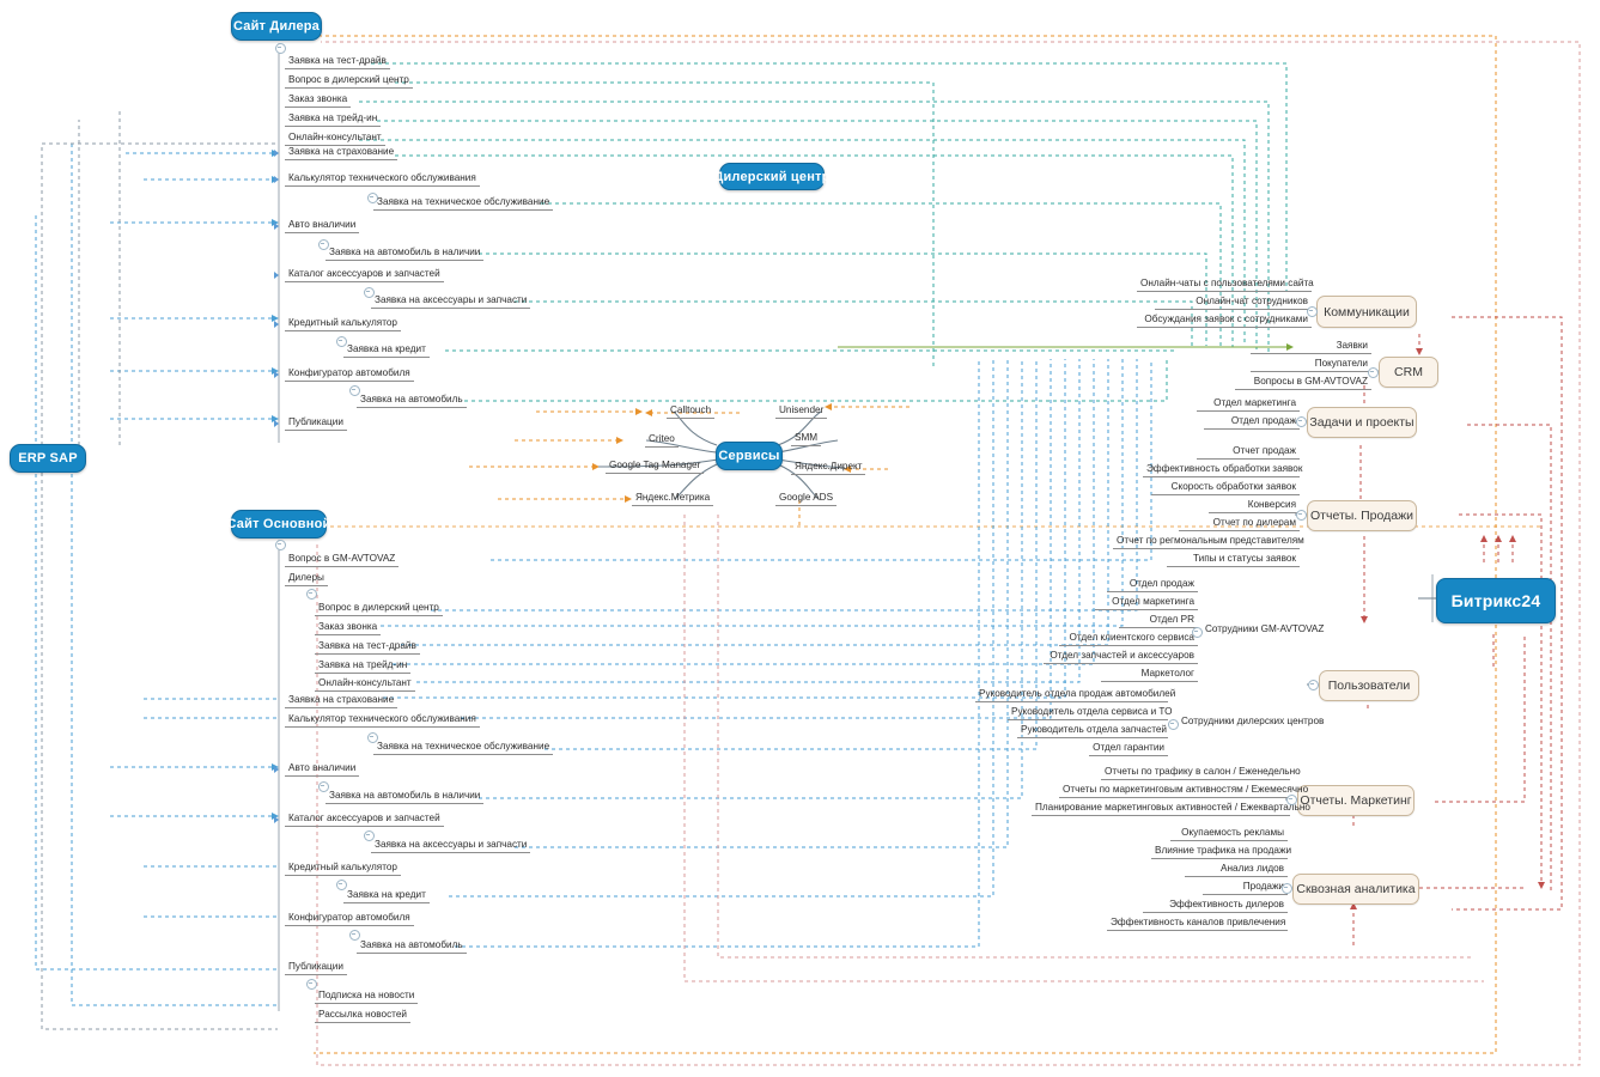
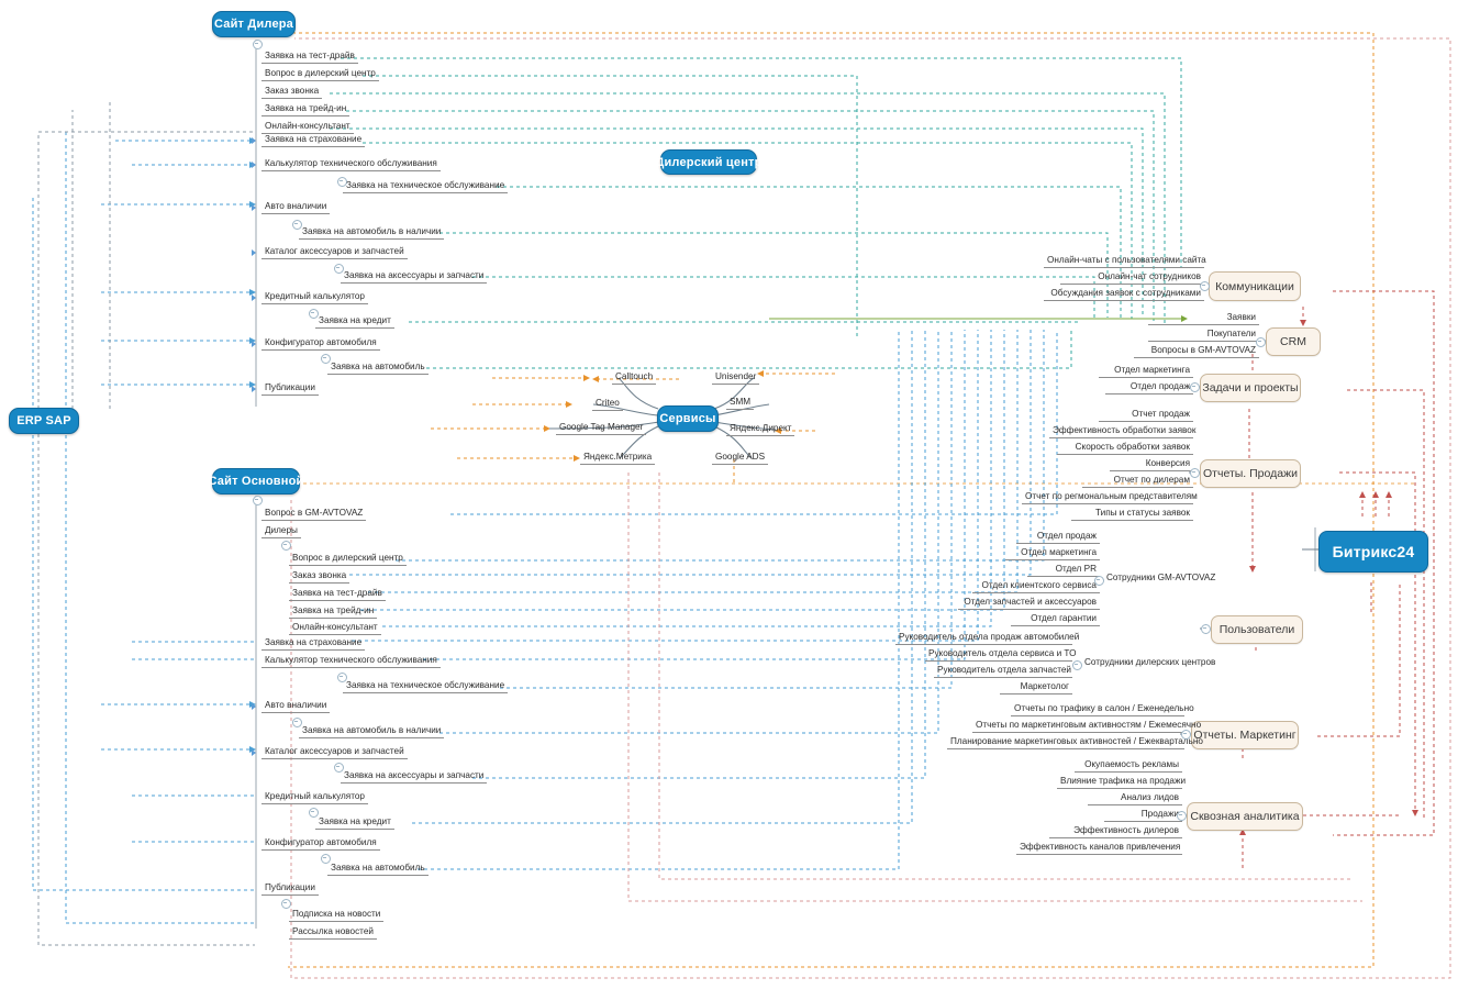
  ERP SAP
  Сайт Дилера
  Дилерский центр
  Сервисы
  Сайт Основной
  Битрикс24
  Заявка на тест-драйв
  Вопрос в дилерский центр
  Заказ звонка
  Заявка на трейд-ин
  Онлайн-консультант
  Заявка на страхование
  Калькулятор технического обслуживания
  Заявка на техническое обслуживание
  Авто вналичии
  Заявка на автомобиль в наличии
  Каталог аксессуаров и запчастей
  Заявка на аксессуары и запчасти
  Кредитный калькулятор
  Заявка на кредит
  Конфигуратор автомобиля
  Заявка на автомобиль
  Публикации
  Вопрос в GM-AVTOVAZ
  Дилеры
  Вопрос в дилерский центр
  Заказ звонка
  Заявка на тест-драйв
  Заявка на трейд-ин
  Онлайн-консультант
  Заявка на страхование
  Калькулятор технического обслуживания
  Заявка на техническое обслуживание
  Авто вналичии
  Заявка на автомобиль в наличии
  Каталог аксессуаров и запчастей
  Заявка на аксессуары и запчасти
  Кредитный калькулятор
  Заявка на кредит
  Конфигуратор автомобиля
  Заявка на автомобиль
  Публикации
  Подписка на новости
  Рассылка новостей
  Calltouch
  Criteo
  Google Tag Manager
  Яндекс.Метрика
  Unisender
  SMM
  Яндекс.Директ
  Google ADS
  Коммуникации
  Онлайн-чаты с пользователями сайта
  Онлайн-чат сотрудников
  Обсуждания заявок с сотрудниками
  CRM
  Заявки
  Покупатели
  Вопросы в GM-AVTOVAZ
  Задачи и проекты
  Отдел маркетинга
  Отдел продаж
  Отчеты. Продажи
  Отчет продаж
  Эффективность обработки заявок
  Скорость обработки заявок
  Конверсия
  Отчет по дилерам
  Отчет по регмональным представителям
  Типы и статусы заявок
  Пользователи
  Сотрудники GM-AVTOVAZ
  Отдел продаж
  Отдел маркетинга
  Отдел PR
  Отдел клиентского сервиса
  Отдел запчастей и аксессуаров
- Маркетолог
+ Отдел гарантии
  Сотрудники дилерских центров
  Руководитель отдела продаж автомобилей
  Руководитель отдела сервиса и ТО
  Руководитель отдела запчастей
- Отдел гарантии
+ Маркетолог
  Отчеты. Маркетинг
  Отчеты по трафику в салон / Еженедельно
  Отчеты по маркетинговым активностям / Ежемесячно
  Планирование маркетинговых активностей / Ежеквартально
  Сквозная аналитика
  Окупаемость рекламы
  Влияние трафика на продажи
  Анализ лидов
  Продаж
  Эффективность дилеров
  Эффективность каналов привлечения
